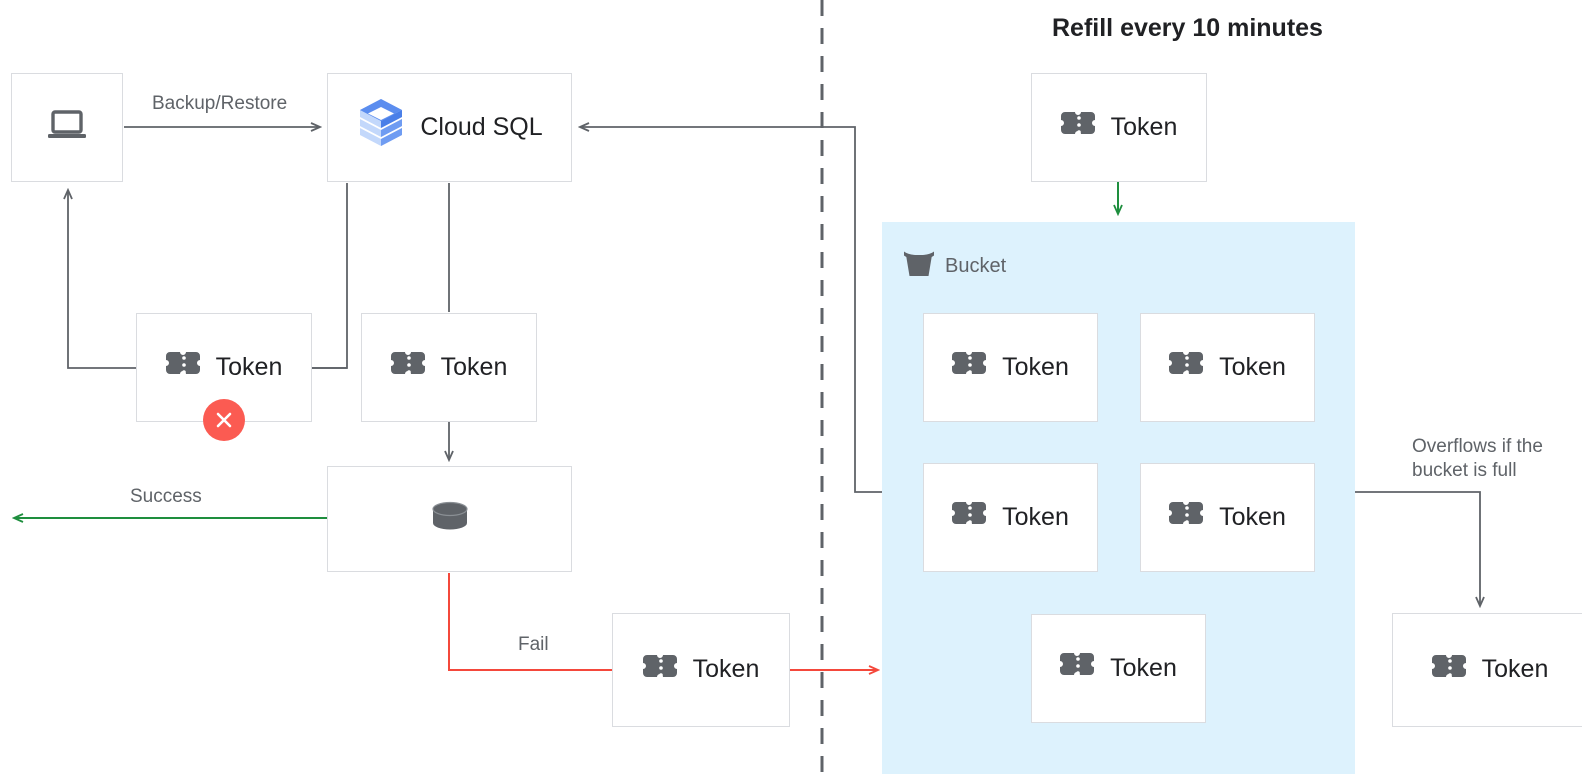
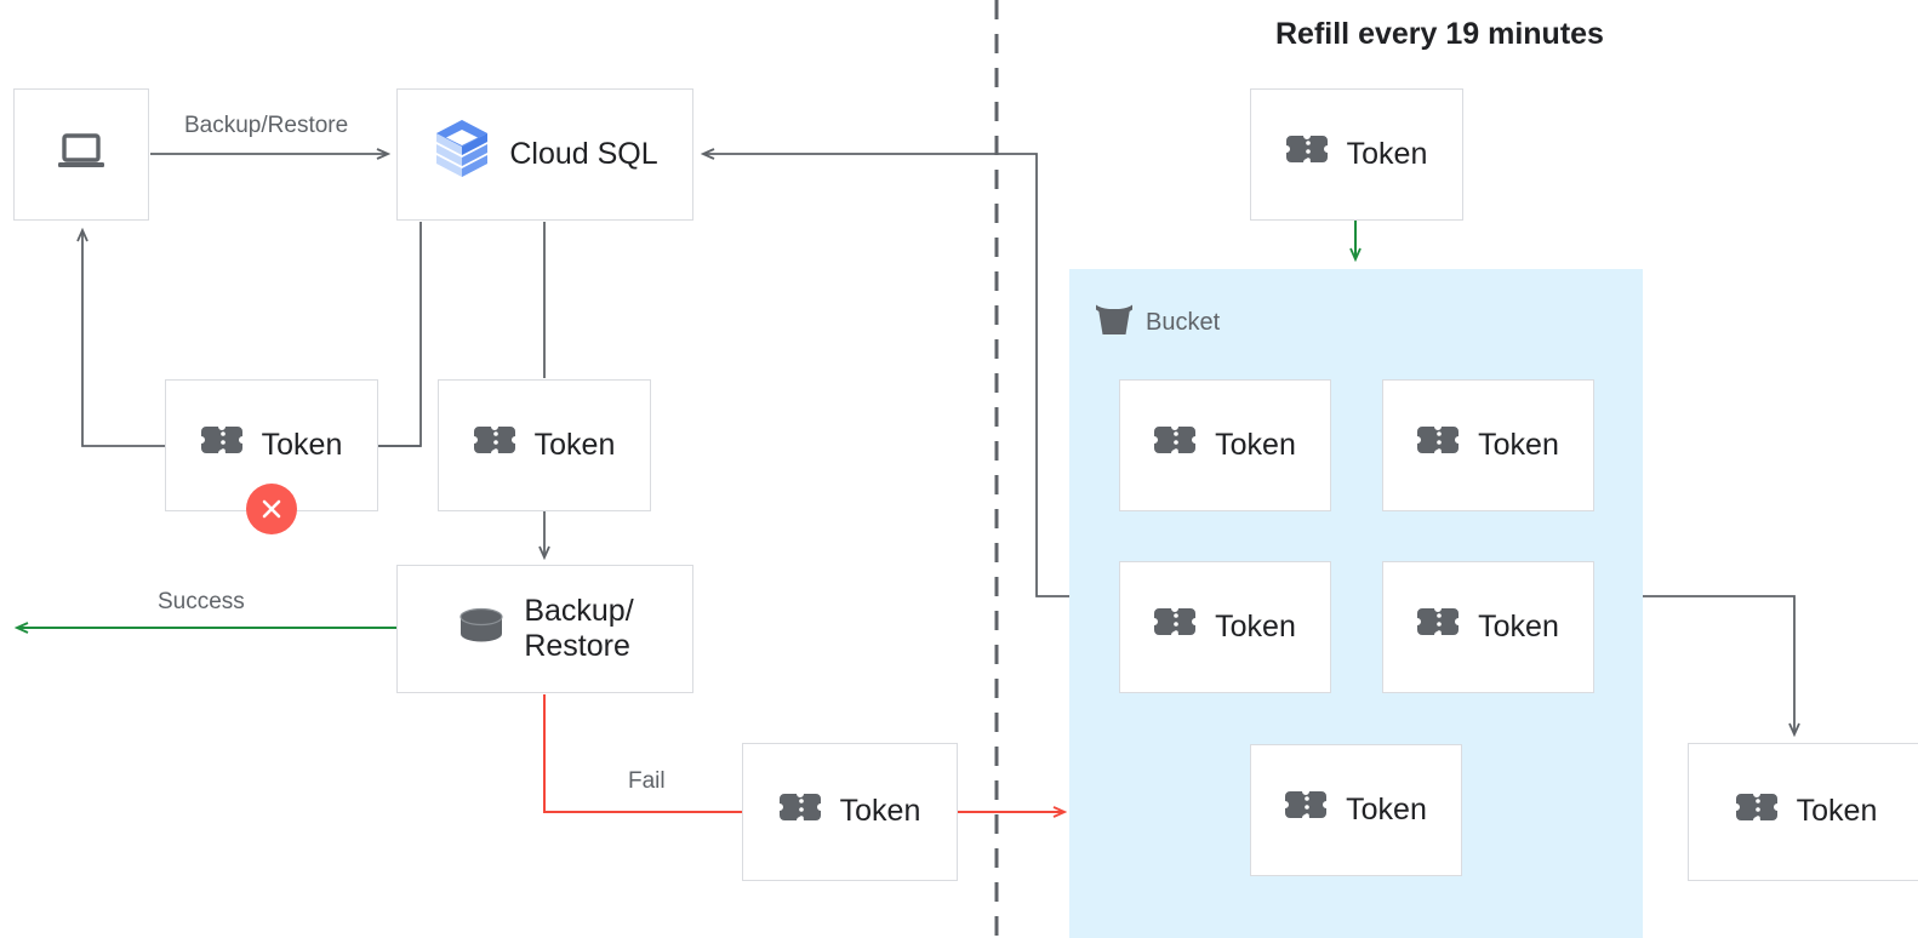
- Refill every 10 minutes
+ Refill every 19 minutes
  Bucket
  Token
  Token
  Token
  Token
  Token
  Cloud SQL
  Token
  Token
+ Backup/
+ Restore
  Token
  Token
  Token
  Backup/Restore
  Success
  Fail
- Overflows if the
- bucket is full
